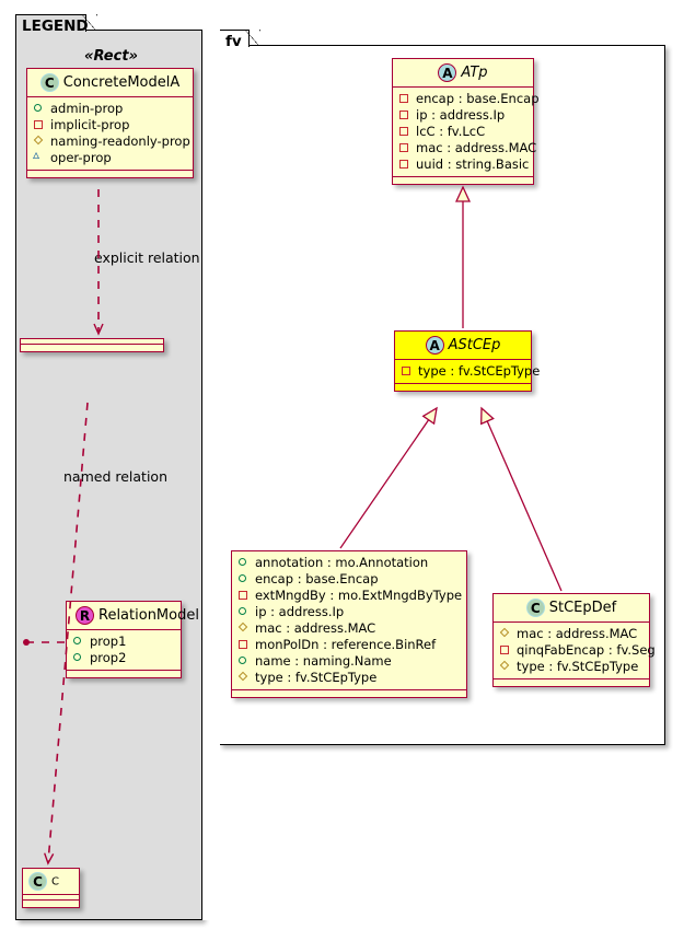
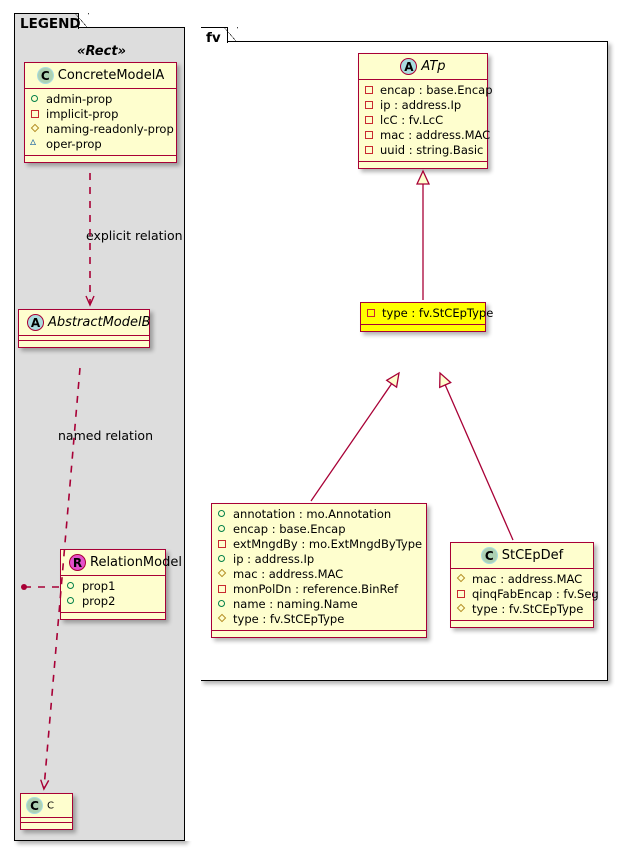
  LEGEN
  «Rect»
  C ConcreteModelA
  admin-prop
  implicit-prop
  naming-readonly-prop
  oper-prop
+ A AbstractModelB
  R RelationModel
  prop1
  prop2
  C C
  xplicit relation
  named relation
  fv
  A ATp
  encap : base.Encap
  ip : address.Ip
  lcC : fv.LcC
  mac : address.MAC
  uuid : string.Basic
- A AStCEp
  type : fv.StCEpType
  annotation : mo.Annotation
  encap : base.Encap
  extMngdBy : mo.ExtMngdByType
  ip : address.Ip
  mac : address.MAC
  monPolDn : reference.BinRef
  name : naming.Name
  type : fv.StCEpType
  C StCEpDef
  mac : address.MAC
  qinqFabEncap : fv.Seg
  type : fv.StCEpType
